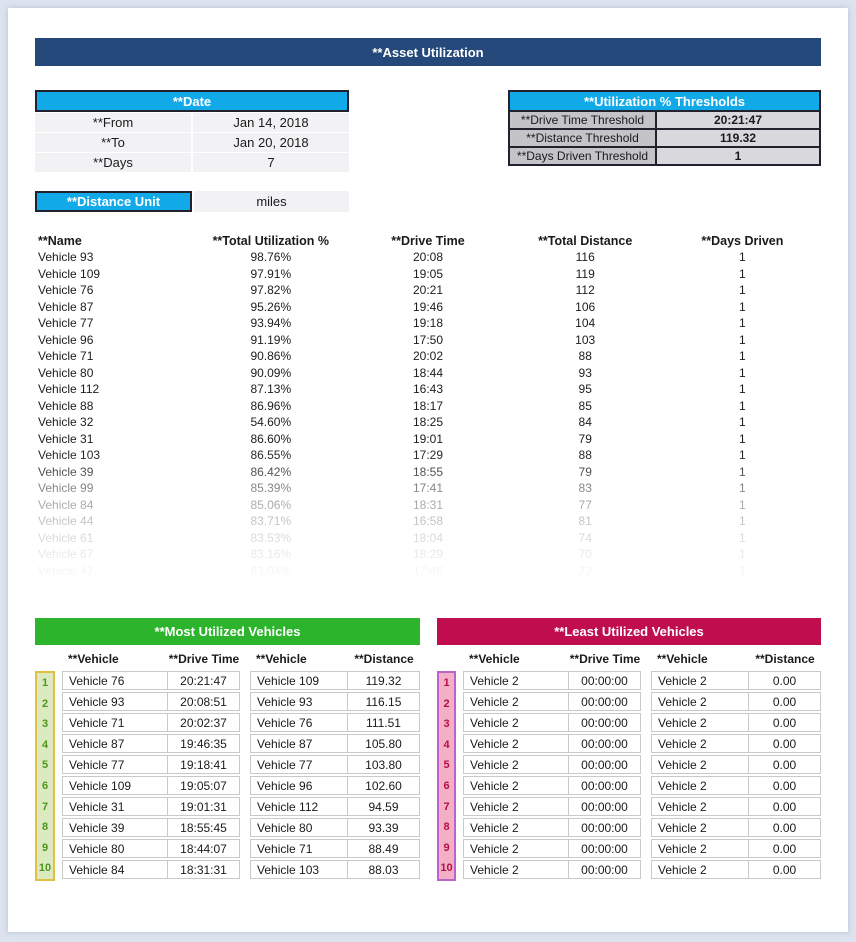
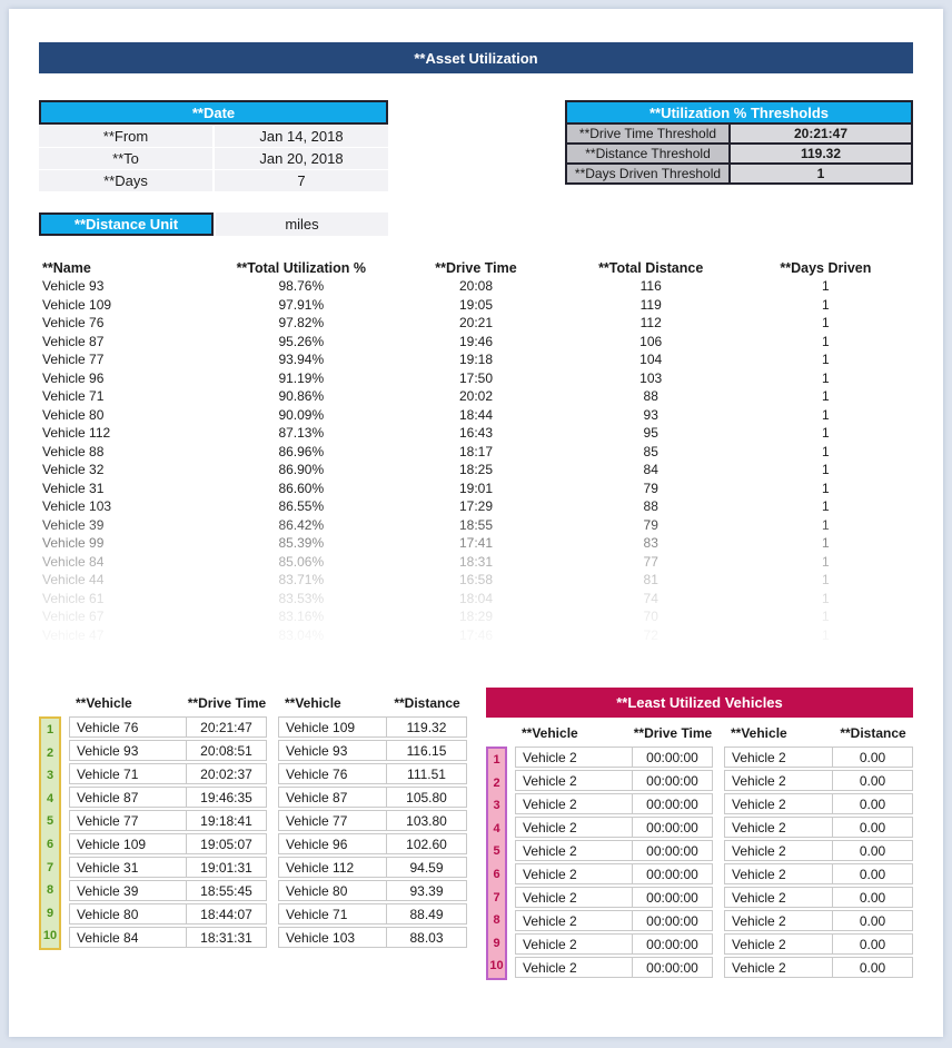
  **Asset Utilization
  **Date
  **From
  Jan 14, 2018
  **To
  Jan 20, 2018
  **Days
  7
  **Utilization % Thresholds
  **Drive Time Threshold
  20:21:47
  **Distance Threshold
  119.32
  **Days Driven Threshold
  1
  **Distance Unit
  miles
  **Name
  **Total Utilization %
  **Drive Time
  **Total Distance
  **Days Driven
  Vehicle 93
  98.76%
  20:08
  116
  1
  Vehicle 109
  97.91%
  19:05
  119
  1
  Vehicle 76
  97.82%
  20:21
  112
  1
  Vehicle 87
  95.26%
  19:46
  106
  1
  Vehicle 77
  93.94%
  19:18
  104
  1
  Vehicle 96
  91.19%
  17:50
  103
  1
  Vehicle 71
  90.86%
  20:02
  88
  1
  Vehicle 80
  90.09%
  18:44
  93
  1
  Vehicle 112
  87.13%
  16:43
  95
  1
  Vehicle 88
  86.96%
  18:17
  85
  1
  Vehicle 32
- 54.60%
+ 86.90%
  18:25
  84
  1
  Vehicle 31
  86.60%
  19:01
  79
  1
- **Most Utilized Vehicles
  1
  2
  3
  4
  5
  6
  7
  8
  9
  10
  **Vehicle
  **Drive Time
  Vehicle 76
  20:21:47
  Vehicle 93
  20:08:51
  Vehicle 71
  20:02:37
  Vehicle 87
  19:46:35
  Vehicle 77
  19:18:41
  Vehicle 109
  19:05:07
  Vehicle 31
  19:01:31
  Vehicle 39
  18:55:45
  Vehicle 80
  18:44:07
  Vehicle 84
  18:31:31
  **Vehicle
  **Distance
  Vehicle 109
  119.32
  Vehicle 93
  116.15
  Vehicle 76
  111.51
  Vehicle 87
  105.80
  Vehicle 77
  103.80
  Vehicle 96
  102.60
  Vehicle 112
  94.59
  Vehicle 80
  93.39
  Vehicle 71
  88.49
  Vehicle 103
  88.03
  **Least Utilized Vehicles
  1
  2
  3
  4
  5
  6
  7
  8
  9
  10
  **Vehicle
  **Drive Time
  Vehicle 2
  00:00:00
  Vehicle 2
  00:00:00
  Vehicle 2
  00:00:00
  Vehicle 2
  00:00:00
  Vehicle 2
  00:00:00
  Vehicle 2
  00:00:00
  Vehicle 2
  00:00:00
  Vehicle 2
  00:00:00
  Vehicle 2
  00:00:00
  Vehicle 2
  00:00:00
  **Vehicle
  **Distance
  Vehicle 2
  0.00
  Vehicle 2
  0.00
  Vehicle 2
  0.00
  Vehicle 2
  0.00
  Vehicle 2
  0.00
  Vehicle 2
  0.00
  Vehicle 2
  0.00
  Vehicle 2
  0.00
  Vehicle 2
  0.00
  Vehicle 2
  0.00
